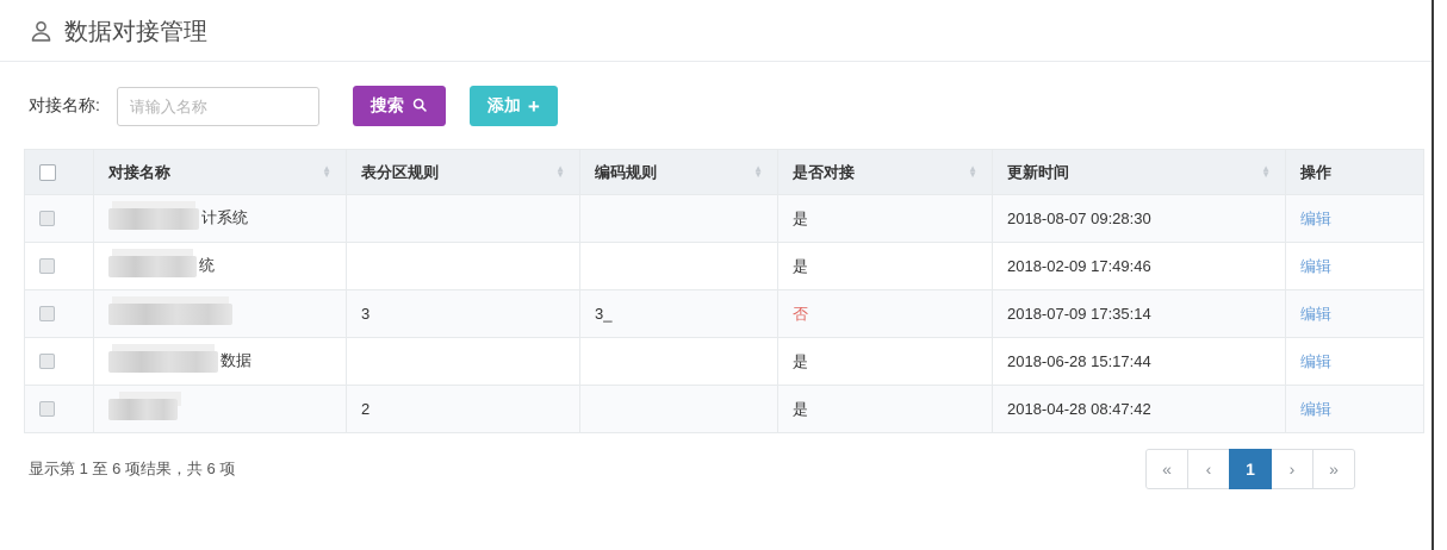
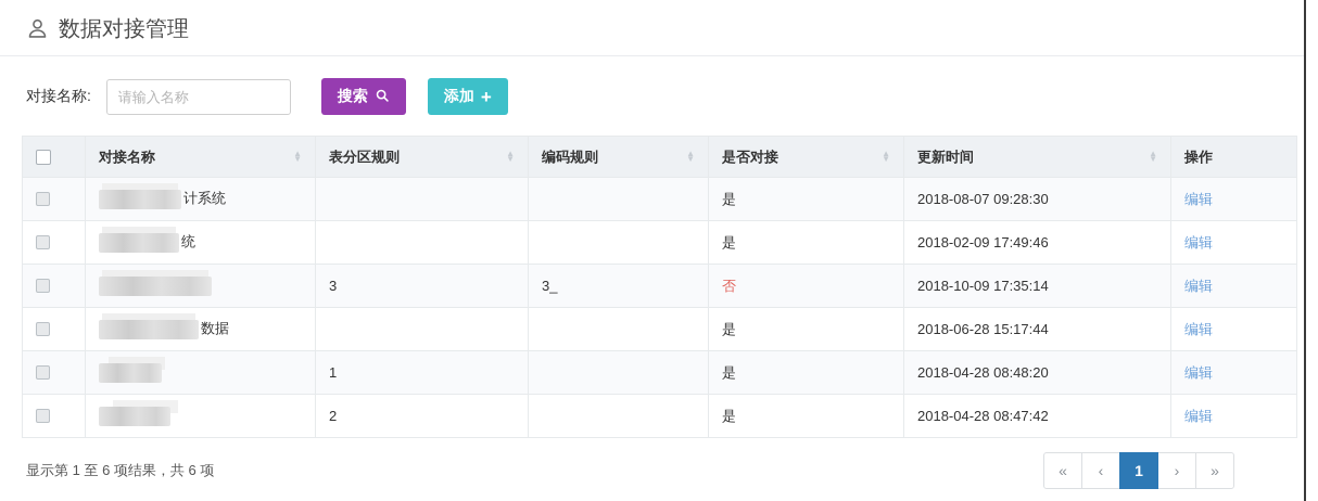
  数据对接管理
  对接名称:
  请输入名称
  搜索
  添加
  +
  	对接名称 ▲▼	表分区规则 ▲▼	编码规则 ▲▼	是否对接 ▲▼	更新时间 ▲▼	操作
  	计系统			是	2018-08-07 09:28:30	编辑
  	统			是	2018-02-09 17:49:46	编辑
- 		3	3_	否	2018-07-09 17:35:14	编辑
+ 		3	3_	否	2018-10-09 17:35:14	编辑
  	数据			是	2018-06-28 15:17:44	编辑
+ 		1		是	2018-04-28 08:48:20	编辑
  		2		是	2018-04-28 08:47:42	编辑
  显示第 1 至 6 项结果，共 6 项
  «
  ‹
  1
  ›
  »
